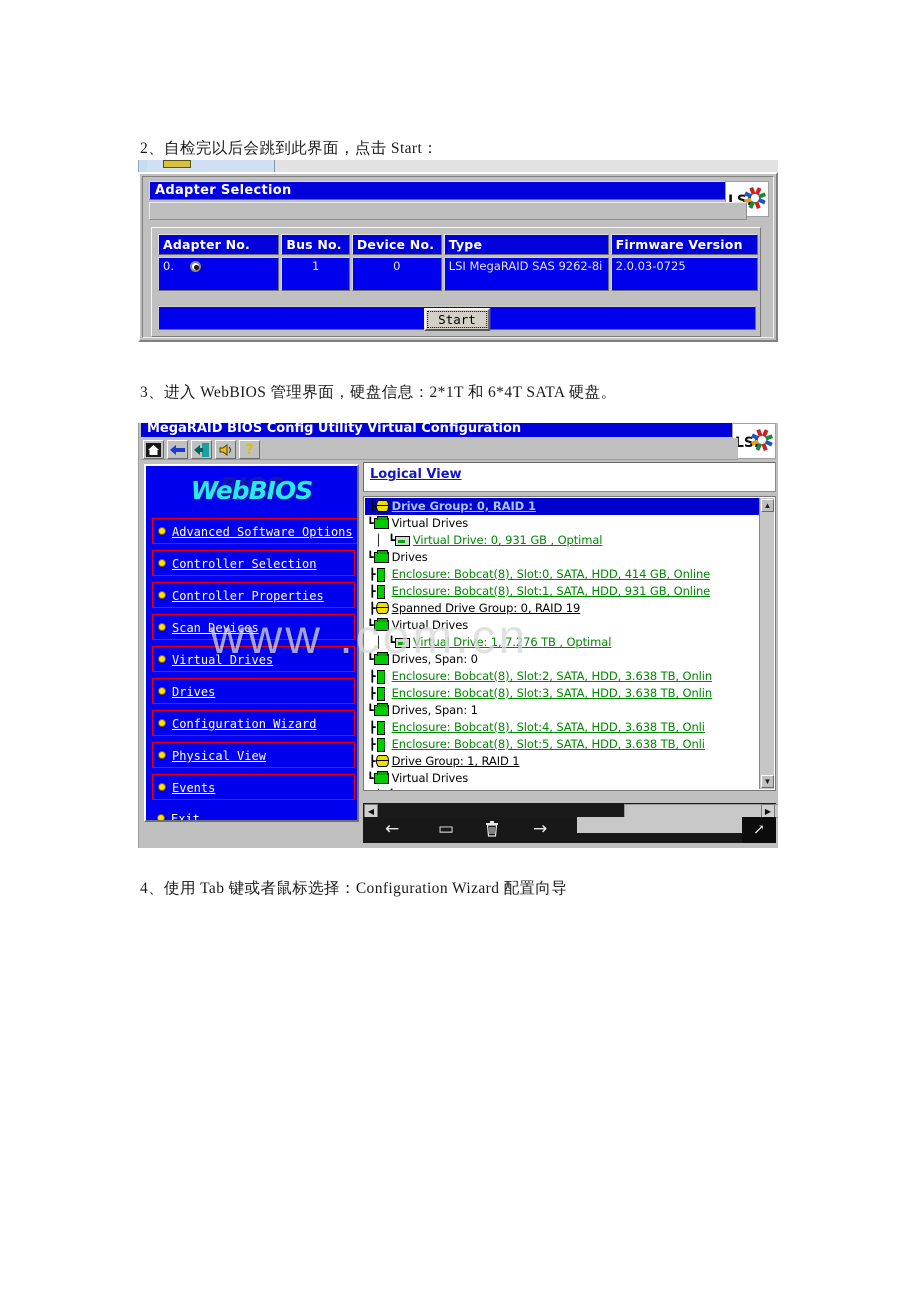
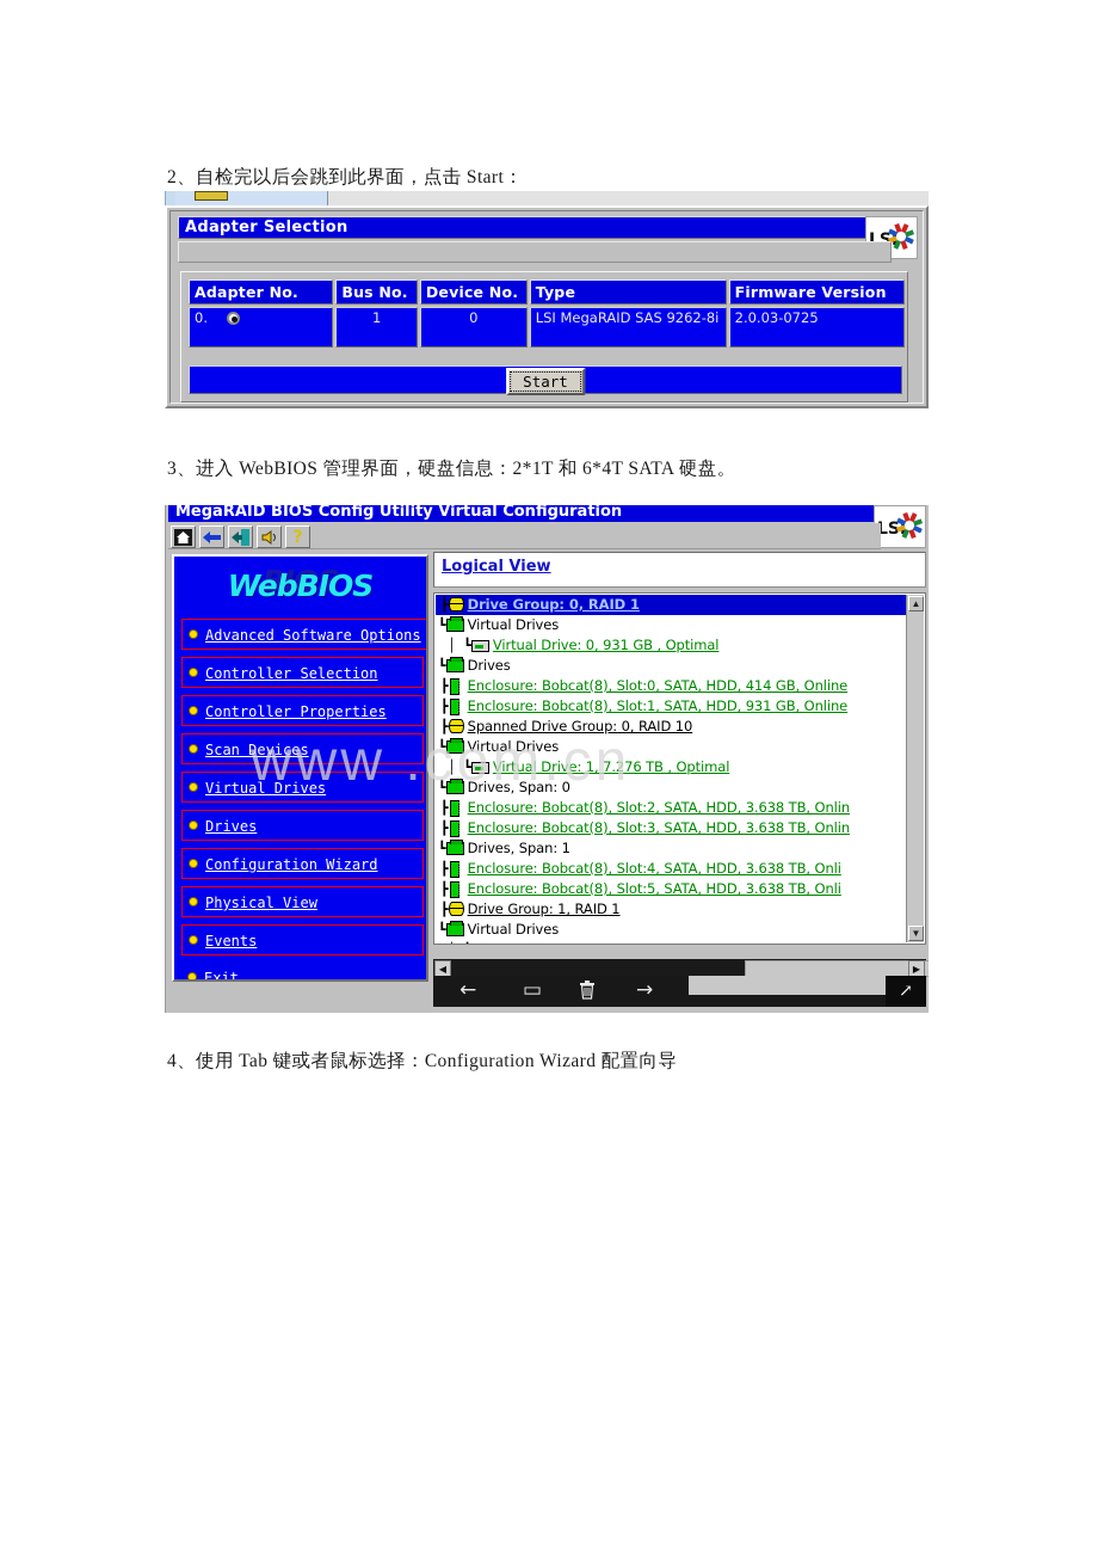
  2、自检完以后会跳到此界面，点击 Start：
  Adapter Selection
  Adapter No.	Bus No.	Device No.	Type	Firmware Version
  0.	1	0	LSI MegaRAID SAS 9262-8i	2.0.03-0725
  Start
  3、进入 WebBIOS 管理界面，硬盘信息：2*1T 和 6*4T SATA 硬盘。
  MegaRAID BIOS Config Utility Virtual Configuration
  ?
  BIOS
  WebBIOS
  Advanced Software Options
  Controller Selection
  Controller Properties
  Scan Devices
  Virtual Drives
  Drives
  Configuration Wizard
  Physical View
  Events
  Exit
  Logical View
  ┣ Drive Group: 0, RAID 1
  ┗ Virtual Drives
  │ ┗ Virtual Drive: 0, 931 GB , Optimal
  ┗ Drives
  ┣ Enclosure: Bobcat(8), Slot:0, SATA, HDD, 414 GB, Online
  ┣ Enclosure: Bobcat(8), Slot:1, SATA, HDD, 931 GB, Online
- ┣ Spanned Drive Group: 0, RAID 19
+ ┣ Spanned Drive Group: 0, RAID 10
  ┗ Virtual Drives
  │ ┗ Virtual Drive: 1, 7.276 TB , Optimal
  ┗ Drives, Span: 0
  ┣ Enclosure: Bobcat(8), Slot:2, SATA, HDD, 3.638 TB, Onlin
  ┣ Enclosure: Bobcat(8), Slot:3, SATA, HDD, 3.638 TB, Onlin
  ┗ Drives, Span: 1
  ┣ Enclosure: Bobcat(8), Slot:4, SATA, HDD, 3.638 TB, Onli
  ┣ Enclosure: Bobcat(8), Slot:5, SATA, HDD, 3.638 TB, Onli
  ┣ Drive Group: 1, RAID 1
  ┗ Virtual Drives
  ▲
  ▼
  ◀
  ▶
  ←
  ▭
  →
  ↗
  www .com.cn
  4、使用 Tab 键或者鼠标选择：Configuration Wizard 配置向导
